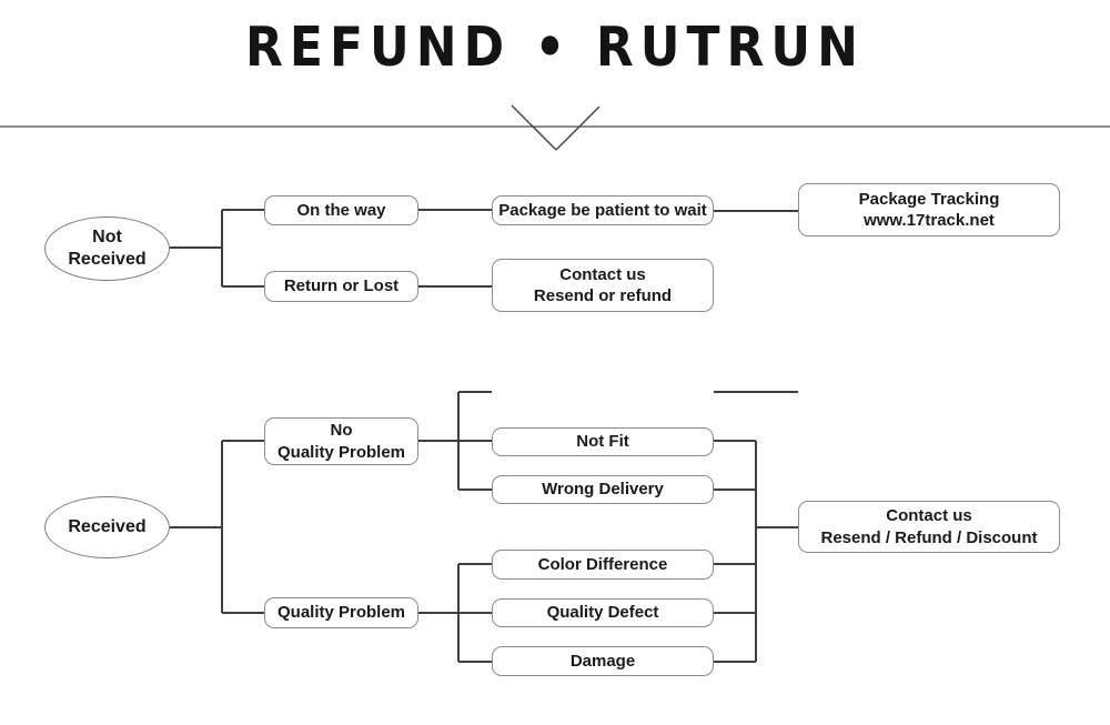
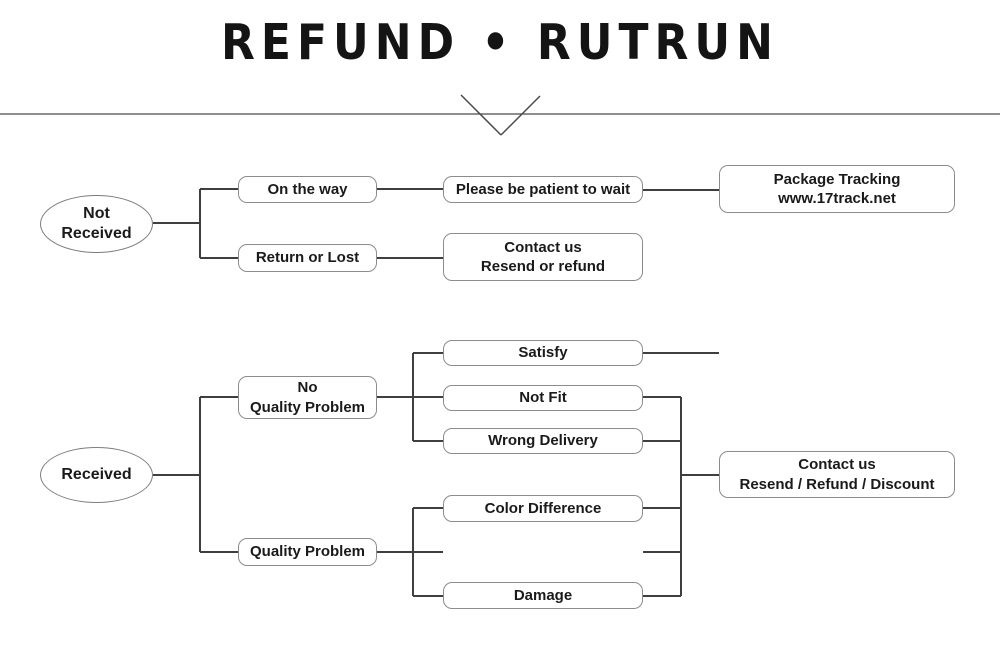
  REFUND • RUTRUN
  Not
  Received
  Received
  On the way
  Return or Lost
  No
  Quality Problem
  Quality Problem
- Package be patient to wait
+ Please be patient to wait
  Contact us
  Resend or refund
+ Satisfy
  Not Fit
  Wrong Delivery
  Color Difference
- Quality Defect
  Damage
  Package Tracking
  www.17track.net
  Contact us
  Resend / Refund / Discount
